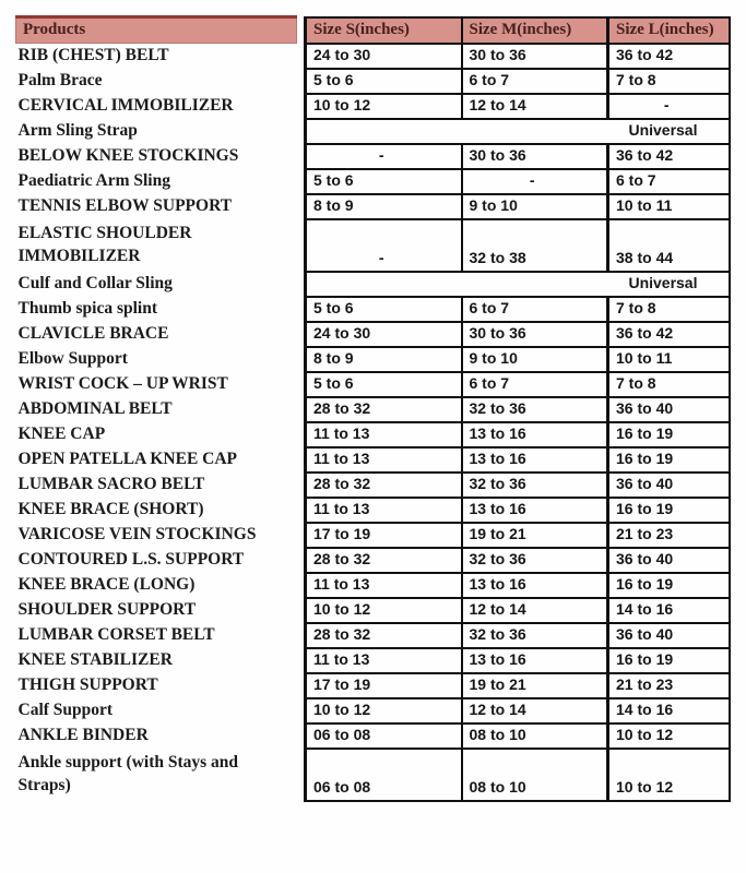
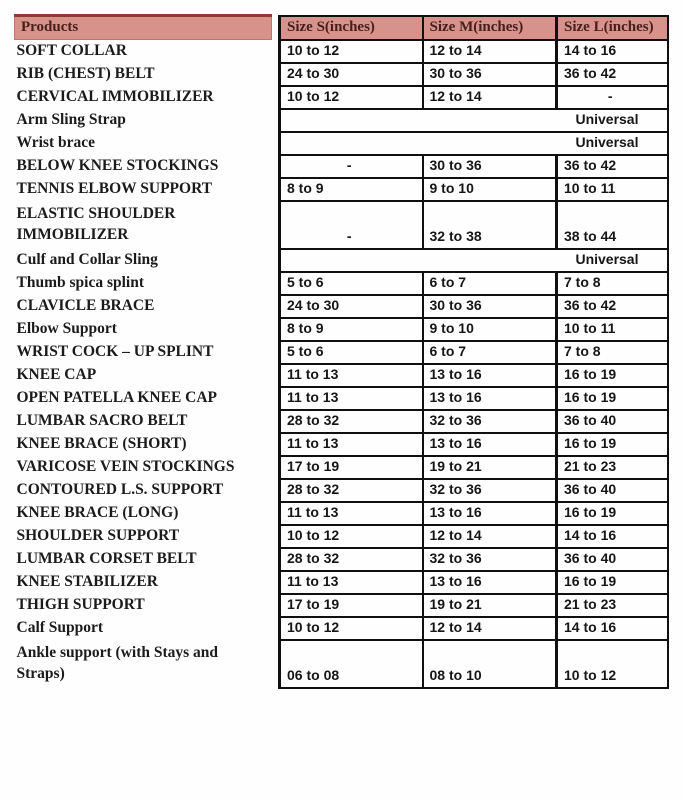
  Products		Size S(inches)	Size M(inches)	Size L(inches)
+ SOFT COLLAR		10 to 12	12 to 14	14 to 16
  RIB (CHEST) BELT		24 to 30	30 to 36	36 to 42
- Palm Brace		5 to 6	6 to 7	7 to 8
  CERVICAL IMMOBILIZER		10 to 12	12 to 14	-
  Arm Sling Strap		Universal
+ Wrist brace		Universal
  BELOW KNEE STOCKINGS		-	30 to 36	36 to 42
- Paediatric Arm Sling		5 to 6	-	6 to 7
  TENNIS ELBOW SUPPORT		8 to 9	9 to 10	10 to 11
  ELASTIC SHOULDER IMMOBILIZER		-	32 to 38	38 to 44
  Culf and Collar Sling		Universal
  Thumb spica splint		5 to 6	6 to 7	7 to 8
  CLAVICLE BRACE		24 to 30	30 to 36	36 to 42
  Elbow Support		8 to 9	9 to 10	10 to 11
- WRIST COCK – UP WRIST		5 to 6	6 to 7	7 to 8
+ WRIST COCK – UP SPLINT		5 to 6	6 to 7	7 to 8
- ABDOMINAL BELT		28 to 32	32 to 36	36 to 40
  KNEE CAP		11 to 13	13 to 16	16 to 19
  OPEN PATELLA KNEE CAP		11 to 13	13 to 16	16 to 19
  LUMBAR SACRO BELT		28 to 32	32 to 36	36 to 40
  KNEE BRACE (SHORT)		11 to 13	13 to 16	16 to 19
  VARICOSE VEIN STOCKINGS		17 to 19	19 to 21	21 to 23
  CONTOURED L.S. SUPPORT		28 to 32	32 to 36	36 to 40
  KNEE BRACE (LONG)		11 to 13	13 to 16	16 to 19
  SHOULDER SUPPORT		10 to 12	12 to 14	14 to 16
  LUMBAR CORSET BELT		28 to 32	32 to 36	36 to 40
  KNEE STABILIZER		11 to 13	13 to 16	16 to 19
  THIGH SUPPORT		17 to 19	19 to 21	21 to 23
  Calf Support		10 to 12	12 to 14	14 to 16
- ANKLE BINDER		06 to 08	08 to 10	10 to 12
  Ankle support (with Stays and Straps)		06 to 08	08 to 10	10 to 12
